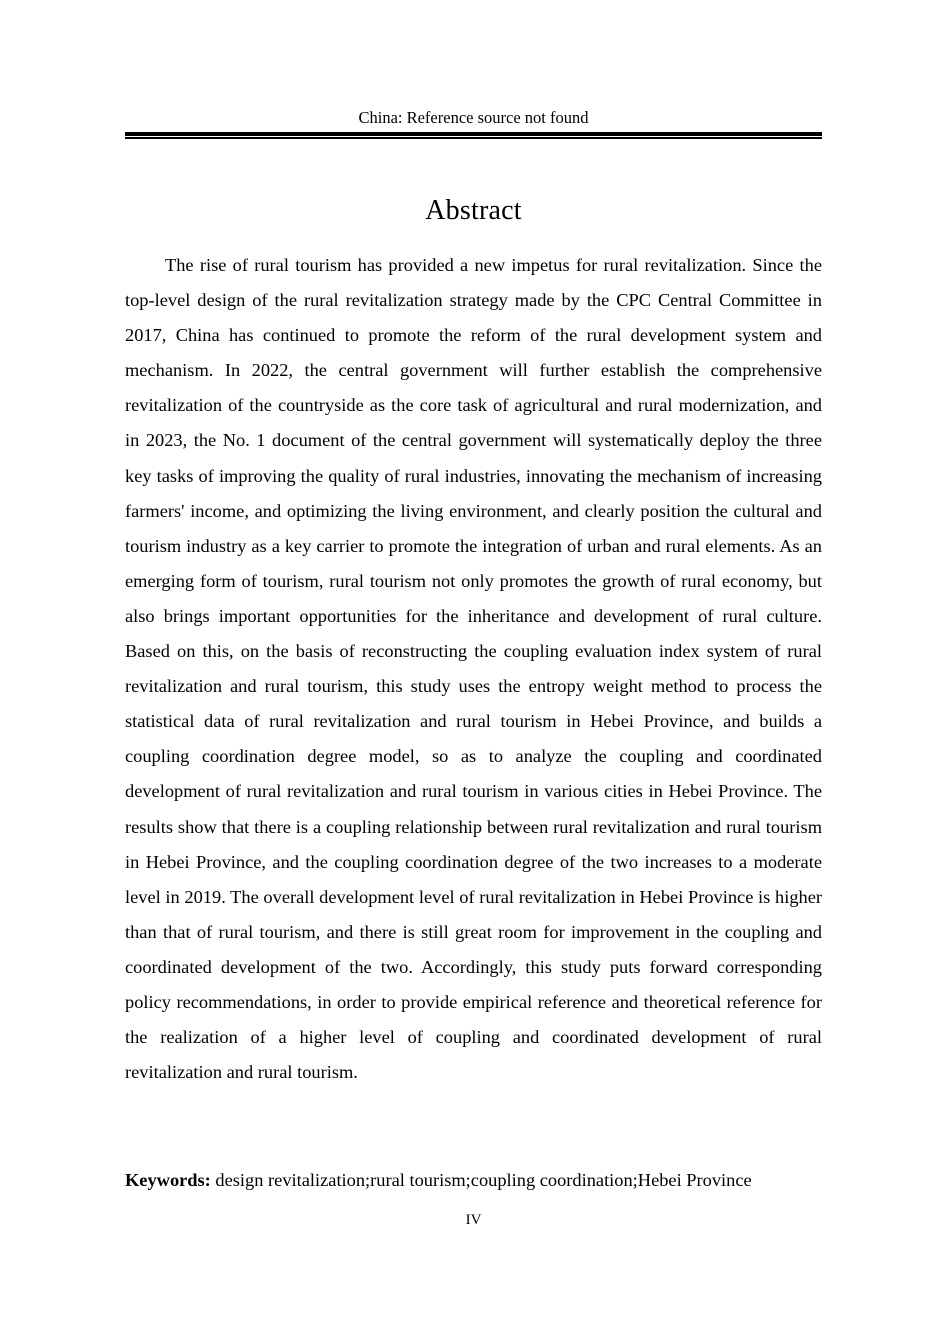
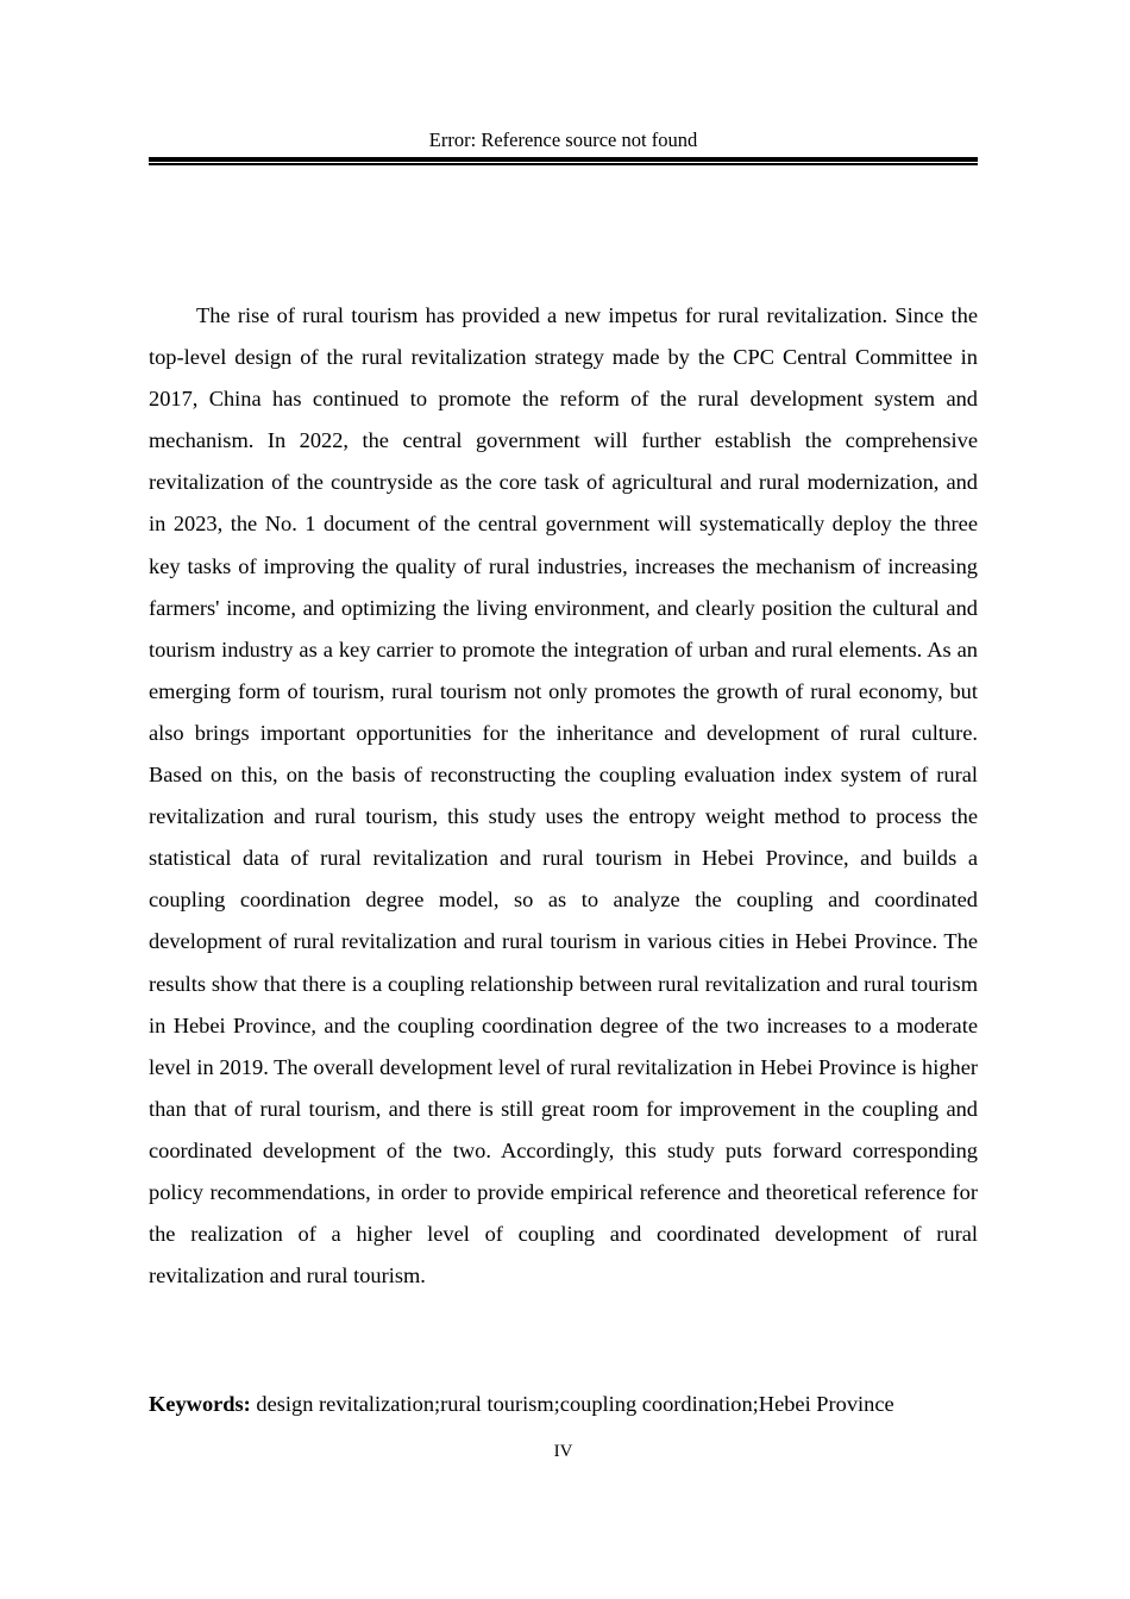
- China: Reference source not found
+ Error: Reference source not found
- Abstract
- The rise of rural tourism has provided a new impetus for rural revitalization. Since the top-level design of the rural revitalization strategy made by the CPC Central Committee in 2017, China has continued to promote the reform of the rural development system and mechanism. In 2022, the central government will further establish the comprehensive revitalization of the countryside as the core task of agricultural and rural modernization, and in 2023, the No. 1 document of the central government will systematically deploy the three key tasks of improving the quality of rural industries, innovating the mechanism of increasing farmers' income, and optimizing the living environment, and clearly position the cultural and tourism industry as a key carrier to promote the integration of urban and rural elements. As an emerging form of tourism, rural tourism not only promotes the growth of rural economy, but also brings important opportunities for the inheritance and development of rural culture. Based on this, on the basis of reconstructing the coupling evaluation index system of rural revitalization and rural tourism, this study uses the entropy weight method to process the statistical data of rural revitalization and rural tourism in Hebei Province, and builds a coupling coordination degree model, so as to analyze the coupling and coordinated development of rural revitalization and rural tourism in various cities in Hebei Province. The results show that there is a coupling relationship between rural revitalization and rural tourism in Hebei Province, and the coupling coordination degree of the two increases to a moderate level in 2019. The overall development level of rural revitalization in Hebei Province is higher than that of rural tourism, and there is still great room for improvement in the coupling and coordinated development of the two. Accordingly, this study puts forward corresponding policy recommendations, in order to provide empirical reference and theoretical reference for the realization of a higher level of coupling and coordinated development of rural revitalization and rural tourism.
+ The rise of rural tourism has provided a new impetus for rural revitalization. Since the top-level design of the rural revitalization strategy made by the CPC Central Committee in 2017, China has continued to promote the reform of the rural development system and mechanism. In 2022, the central government will further establish the comprehensive revitalization of the countryside as the core task of agricultural and rural modernization, and in 2023, the No. 1 document of the central government will systematically deploy the three key tasks of improving the quality of rural industries, increases the mechanism of increasing farmers' income, and optimizing the living environment, and clearly position the cultural and tourism industry as a key carrier to promote the integration of urban and rural elements. As an emerging form of tourism, rural tourism not only promotes the growth of rural economy, but also brings important opportunities for the inheritance and development of rural culture. Based on this, on the basis of reconstructing the coupling evaluation index system of rural revitalization and rural tourism, this study uses the entropy weight method to process the statistical data of rural revitalization and rural tourism in Hebei Province, and builds a coupling coordination degree model, so as to analyze the coupling and coordinated development of rural revitalization and rural tourism in various cities in Hebei Province. The results show that there is a coupling relationship between rural revitalization and rural tourism in Hebei Province, and the coupling coordination degree of the two increases to a moderate level in 2019. The overall development level of rural revitalization in Hebei Province is higher than that of rural tourism, and there is still great room for improvement in the coupling and coordinated development of the two. Accordingly, this study puts forward corresponding policy recommendations, in order to provide empirical reference and theoretical reference for the realization of a higher level of coupling and coordinated development of rural revitalization and rural tourism.
  Keywords: design revitalization;rural tourism;coupling coordination;Hebei Province
  IV
